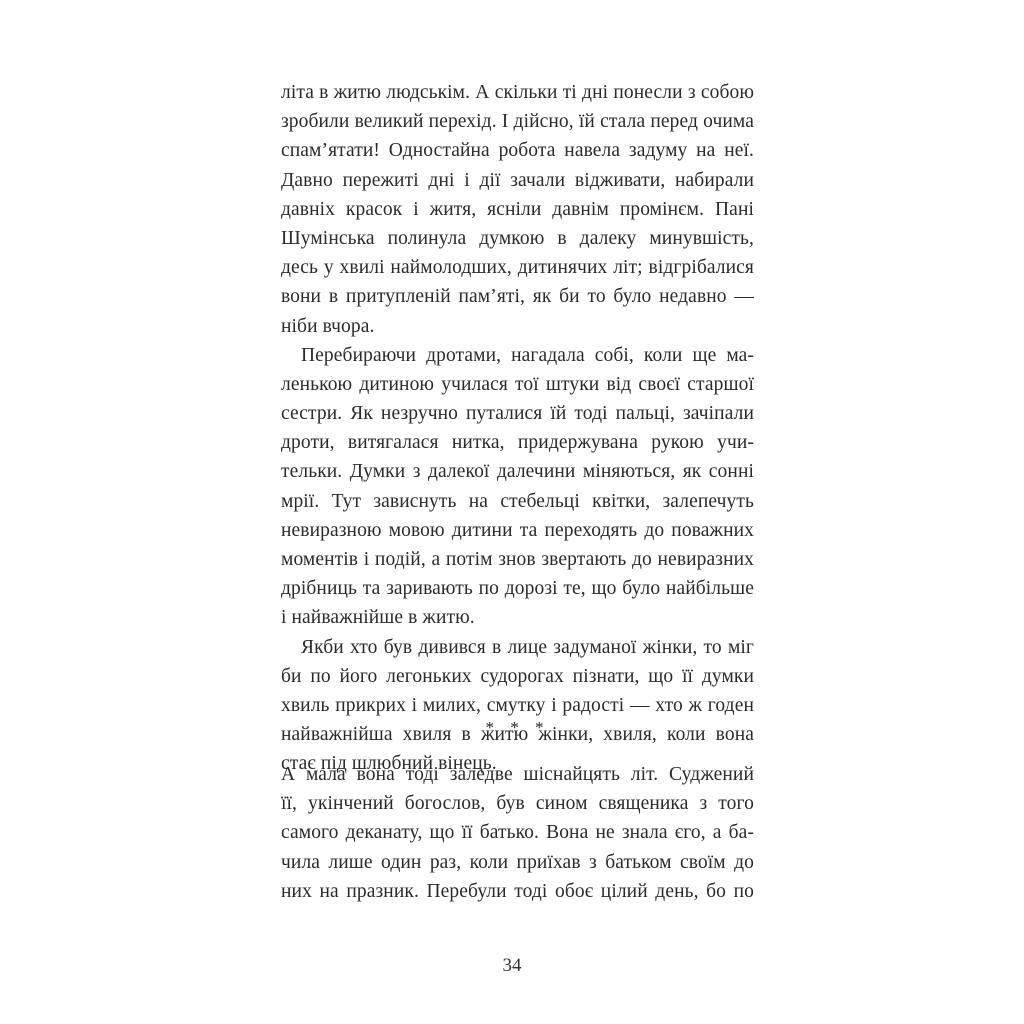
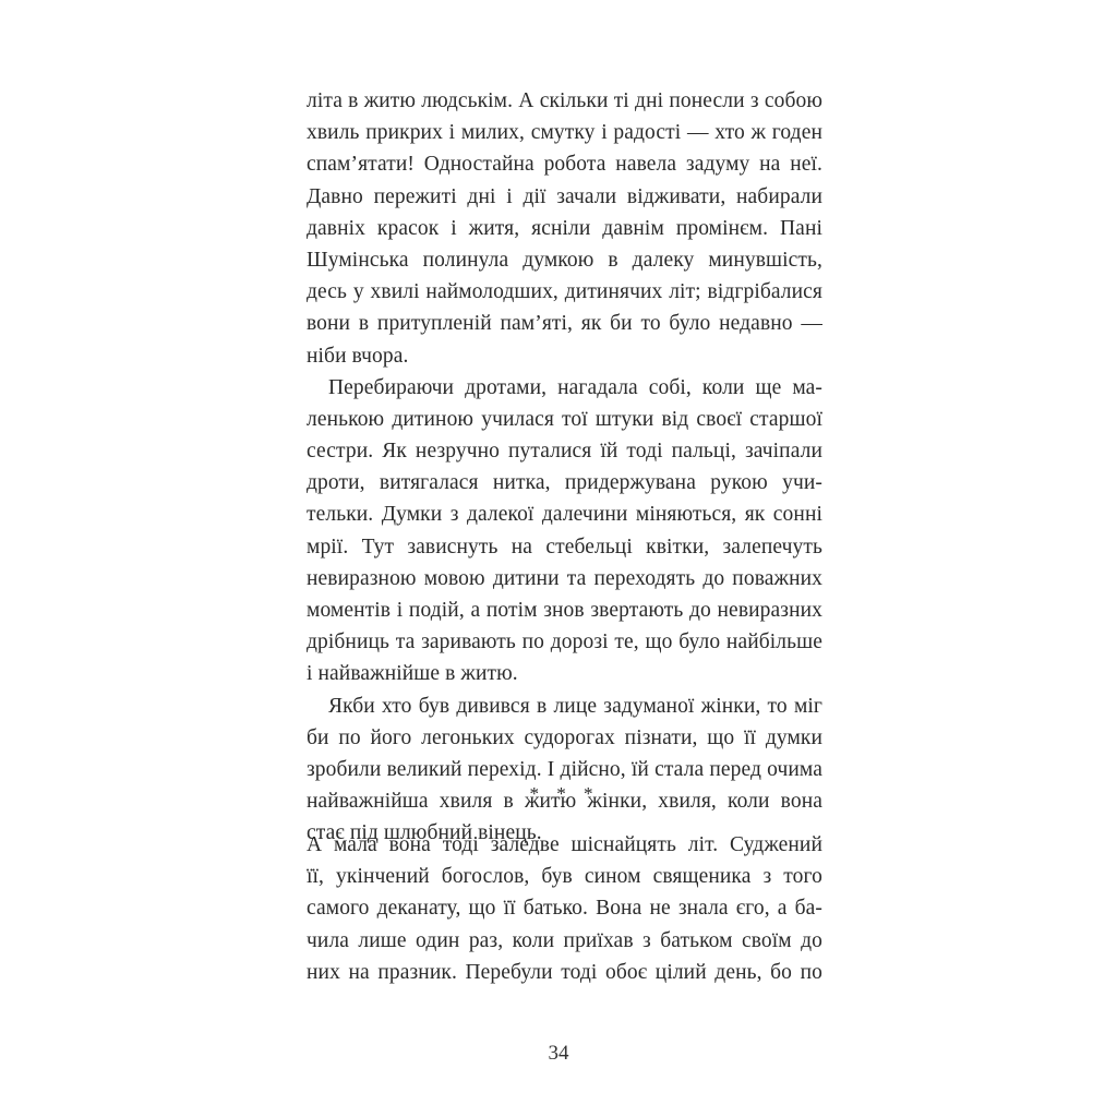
  літа в житю людськім. А скільки ті дні понесли з собою
- зробили великий перехід. І дійсно, їй стала перед очима
+ хвиль прикрих і милих, смутку і радості — хто ж годен
  спам’ятати! Одностайна робота навела задуму на неї.
  Давно пережиті дні і дії зачали відживати, набирали
  давніх красок і житя, ясніли давнім промінєм. Пані
  Шумінська полинула думкою в далеку минувшість,
  десь у хвилі наймолодших, дитинячих літ; відгрібалися
  вони в притупленій пам’яті, як би то було недавно —
  ніби вчора.
  Перебираючи дротами, нагадала собі, коли ще ма-
  ленькою дитиною училася тої штуки від своєї старшої
  сестри. Як незручно путалися їй тоді пальці, зачіпали
  дроти, витягалася нитка, придержувана рукою учи-
  тельки. Думки з далекої далечини міняються, як сонні
  мрії. Тут зависнуть на стебельці квітки, залепечуть
  невиразною мовою дитини та переходять до поважних
  моментів і подій, а потім знов звертають до невиразних
  дрібниць та заривають по дорозі те, що було найбільше
  і найважнійше в житю.
  Якби хто був дивився в лице задуманої жінки, то міг
  би по його легоньких судорогах пізнати, що її думки
- хвиль прикрих і милих, смутку і радості — хто ж годен
+ зробили великий перехід. І дійсно, їй стала перед очима
  найважнійша хвиля в житю жінки, хвиля, коли вона
  стає під шлюбний вінець.
  * * *
  А мала вона тоді заледве шіснайцять літ. Суджений
  її, укінчений богослов, був сином священика з того
  самого деканату, що її батько. Вона не знала єго, а ба-
  чила лише один раз, коли приїхав з батьком своїм до
  них на празник. Перебули тоді обоє цілий день, бо по
  34
